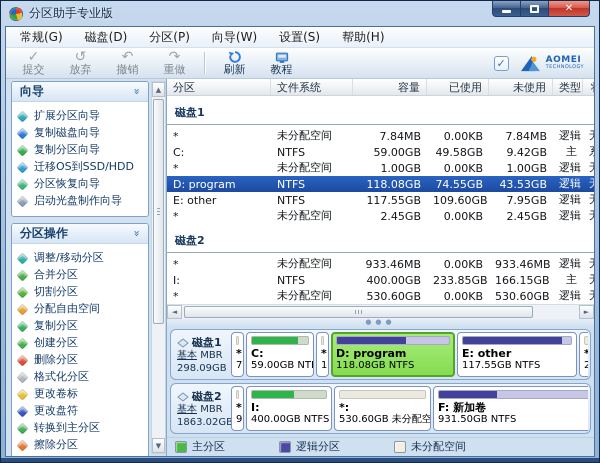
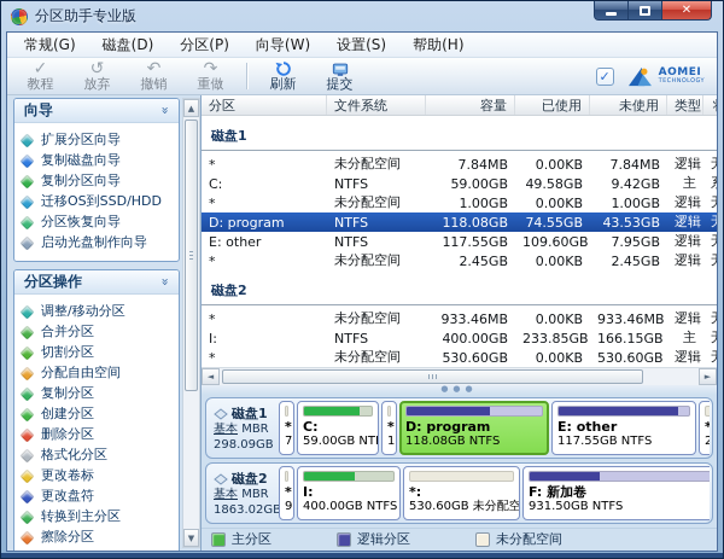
  分区助手专业版
  ✕
  常规(G)
  磁盘(D)
  分区(P)
  向导(W)
  设置(S)
  帮助(H)
  ✓
- 提交
+ 教程
  ↺
  放弃
  ↶
  撤销
  ↷
  重做
  刷新
- 教程
+ 提交
  ✓
  AOMEI
  向导
  扩展分区向导
  复制磁盘向导
  复制分区向导
  迁移OS到SSD/HDD
  分区恢复向导
  启动光盘制作向导
  分区操作
  调整/移动分区
  合并分区
  切割分区
  分配自由空间
  复制分区
  创建分区
  删除分区
  格式化分区
  更改卷标
  更改盘符
  转换到主分区
  擦除分区
  ▲
  ▼
  分区
  文件系统
  容量
  已使用
  未使用
  类型
  磁盘1
  *
  未分配空间
  7.84MB
  0.00KB
  7.84MB
  逻辑
  C:
  NTFS
  59.00GB
  49.58GB
  9.42GB
  主
  *
  未分配空间
  1.00GB
  0.00KB
  1.00GB
  逻辑
  D: program
  NTFS
  118.08GB
  74.55GB
  43.53GB
  逻辑
  E: other
  NTFS
  117.55GB
  109.60GB
  7.95GB
  逻辑
  *
  未分配空间
  2.45GB
  0.00KB
  2.45GB
  逻辑
  磁盘2
  *
  未分配空间
  933.46MB
  0.00KB
  933.46MB
  逻辑
  I:
  NTFS
  400.00GB
  233.85GB
  166.15GB
  主
  *
  未分配空间
  530.60GB
  0.00KB
  530.60GB
  逻辑
  ◄
  ►
  ●●●
  磁盘1
  基本 MBR
  298.09GB
  *
  C:
  59.00GB NT
  *
  D: program
  118.08GB NTFS
  E: other
  117.55GB NTFS
  *
  磁盘2
  基本 MBR
  1863.02GB
  *
  I:
  400.00GB NTFS
  *:
  530.60GB 未分配空
  F: 新加卷
  931.50GB NTFS
  主分区
  逻辑分区
  未分配空间
